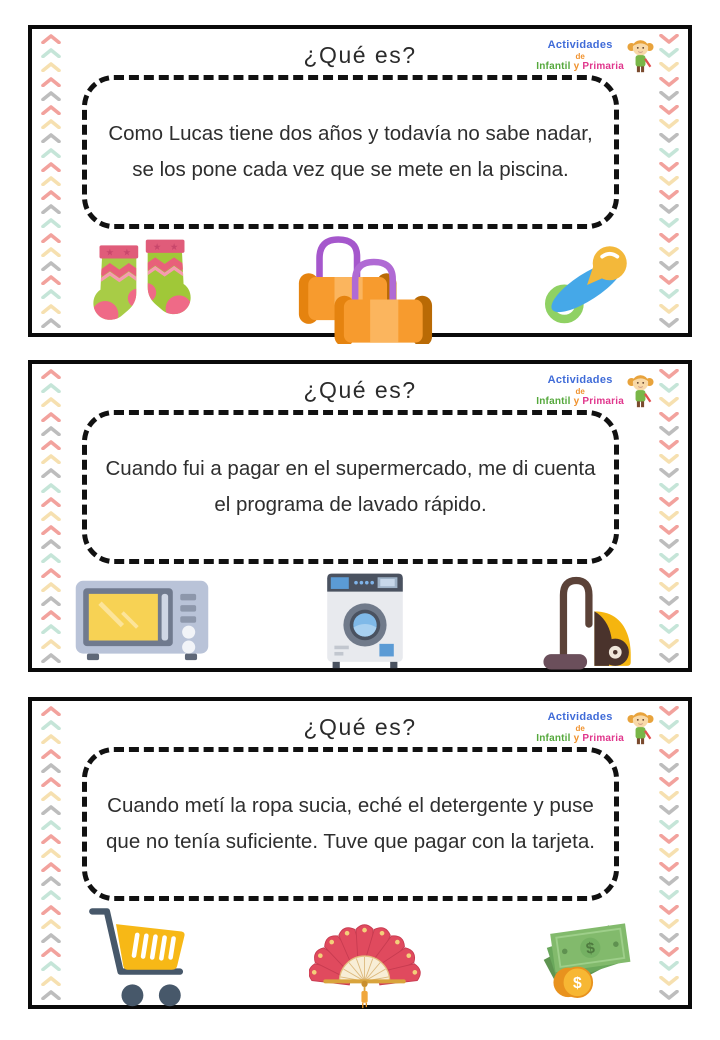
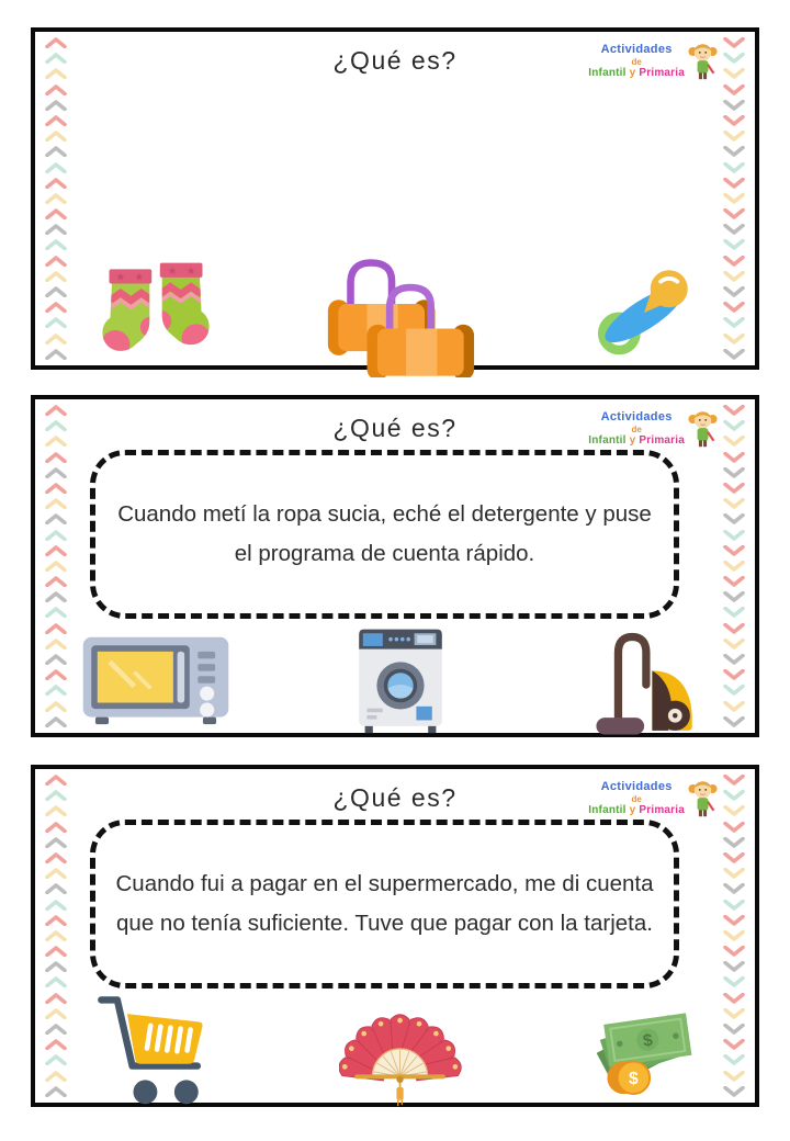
  ¿Qué es?
  Actividades
  de
  Infantil y Primaria
- Como Lucas tiene dos años y todavía no sabe nadar,
- se los pone cada vez que se mete en la piscina.
  ★
  ★
  ¿Qué es?
  Actividades
  de
  Infantil y Primaria
- Cuando fui a pagar en el supermercado, me di cuenta
+ Cuando metí la ropa sucia, eché el detergente y puse
- el programa de lavado rápido.
+ el programa de cuenta rápido.
  ¿Qué es?
  Actividades
  de
  Infantil y Primaria
- Cuando metí la ropa sucia, eché el detergente y puse
+ Cuando fui a pagar en el supermercado, me di cuenta
  que no tenía suficiente. Tuve que pagar con la tarjeta.
  $
